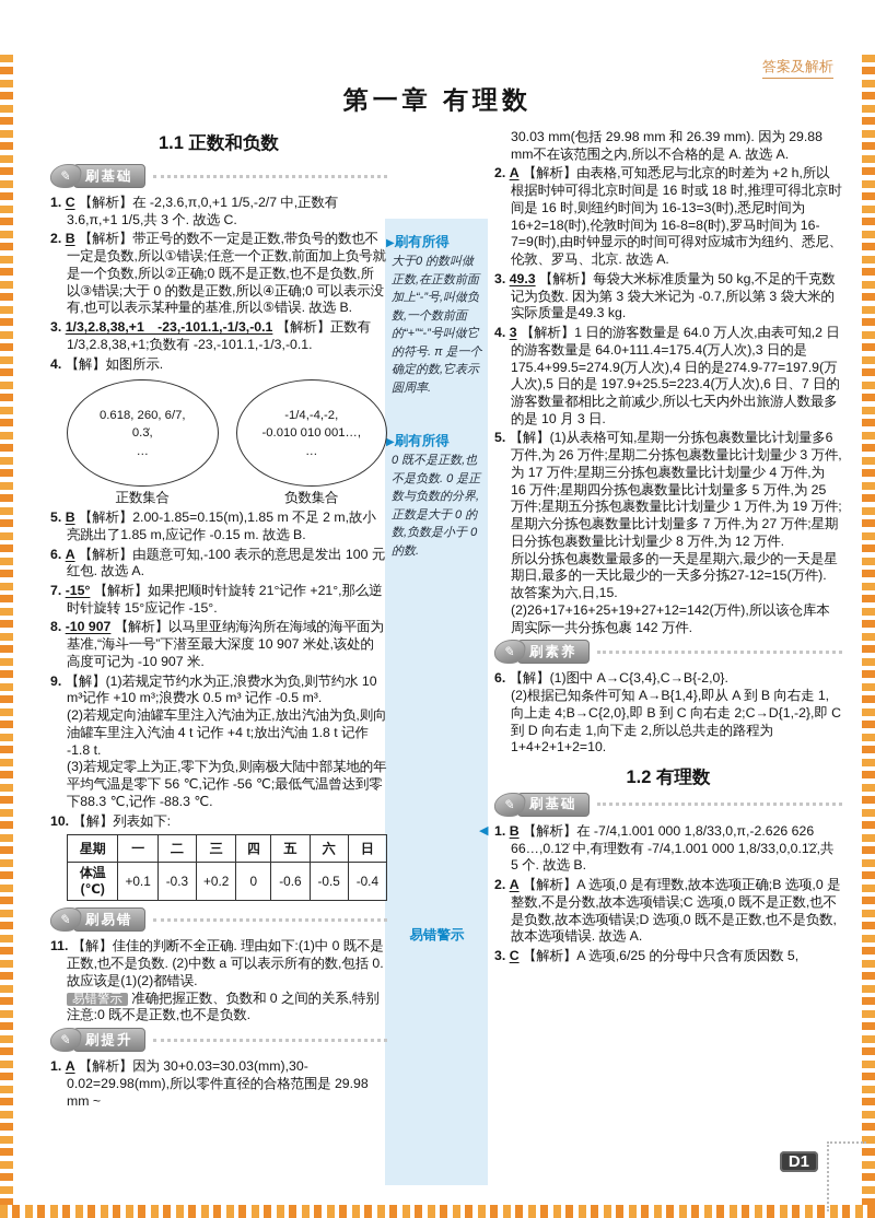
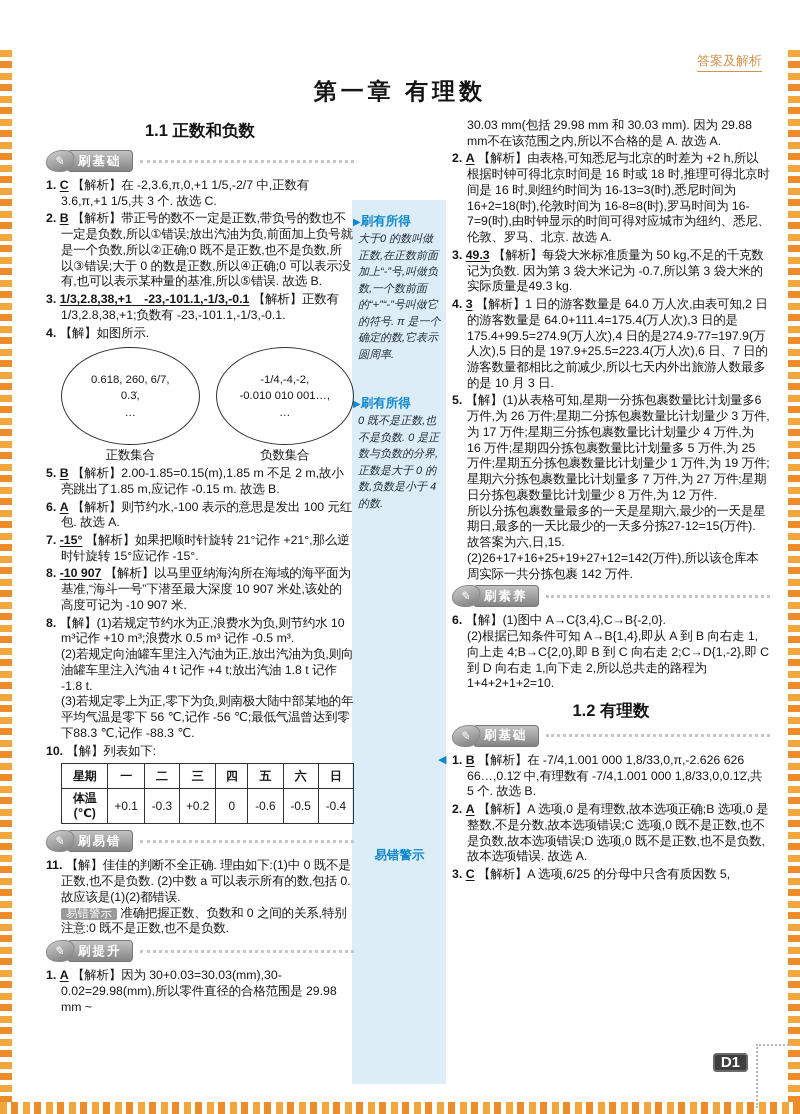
  答案及解析
  第一章 有理数
  ▶刷有所得
  大于0 的数叫做正数,在正数前面加上“-”号,叫做负数,一个数前面的“+”“-”号叫做它的符号. π 是一个确定的数,它表示圆周率.
  ▶刷有所得
- 0 既不是正数,也不是负数. 0 是正数与负数的分界,正数是大于 0 的数,负数是小于 0 的数.
+ 0 既不是正数,也不是负数. 0 是正数与负数的分界,正数是大于 0 的数,负数是小于 4 的数.
  易错警示
  1.1 正数和负数
  刷基础
  1. C 【解析】在 -2,3.6,π,0,+1 1/5,-2/7 中,正数有 3.6,π,+1 1/5,共 3 个. 故选 C.
- 2. B 【解析】带正号的数不一定是正数,带负号的数也不一定是负数,所以①错误;任意一个正数,前面加上负号就是一个负数,所以②正确;0 既不是正数,也不是负数,所以③错误;大于 0 的数是正数,所以④正确;0 可以表示没有,也可以表示某种量的基准,所以⑤错误. 故选 B.
+ 2. B 【解析】带正号的数不一定是正数,带负号的数也不一定是负数,所以①错误;放出汽油为负,前面加上负号就是一个负数,所以②正确;0 既不是正数,也不是负数,所以③错误;大于 0 的数是正数,所以④正确;0 可以表示没有,也可以表示某种量的基准,所以⑤错误. 故选 B.
  3. 1/3,2.8,38,+1 -23,-101.1,-1/3,-0.1 【解析】正数有 1/3,2.8,38,+1;负数有 -23,-101.1,-1/3,-0.1.
  4. 【解】如图所示.
  0.618, 260, 6/7,
  0.3̇,
  …
  正数集合
  -1/4,-4,-2,
  -0.010 010 001…,
  …
  负数集合
  5. B 【解析】2.00-1.85=0.15(m),1.85 m 不足 2 m,故小亮跳出了1.85 m,应记作 -0.15 m. 故选 B.
- 6. A 【解析】由题意可知,-100 表示的意思是发出 100 元红包. 故选 A.
+ 6. A 【解析】则节约水,-100 表示的意思是发出 100 元红包. 故选 A.
  7. -15° 【解析】如果把顺时针旋转 21°记作 +21°,那么逆时针旋转 15°应记作 -15°.
  8. -10 907 【解析】以马里亚纳海沟所在海域的海平面为基准,“海斗一号”下潜至最大深度 10 907 米处,该处的高度可记为 -10 907 米.
- 9. 【解】(1)若规定节约水为正,浪费水为负,则节约水 10 m³记作 +10 m³;浪费水 0.5 m³ 记作 -0.5 m³.
+ 8. 【解】(1)若规定节约水为正,浪费水为负,则节约水 10 m³记作 +10 m³;浪费水 0.5 m³ 记作 -0.5 m³.
  (2)若规定向油罐车里注入汽油为正,放出汽油为负,则向油罐车里注入汽油 4 t 记作 +4 t;放出汽油 1.8 t 记作 -1.8 t.
  (3)若规定零上为正,零下为负,则南极大陆中部某地的年平均气温是零下 56 ℃,记作 -56 ℃;最低气温曾达到零下88.3 ℃,记作 -88.3 ℃.
  10. 【解】列表如下:
  星期	一	二	三	四	五	六	日
  体温(℃)	+0.1	-0.3	+0.2	0	-0.6	-0.5	-0.4
  刷易错
  11. 【解】佳佳的判断不全正确. 理由如下:(1)中 0 既不是正数,也不是负数. (2)中数 a 可以表示所有的数,包括 0. 故应该是(1)(2)都错误.
  易错警示 准确把握正数、负数和 0 之间的关系,特别注意:0 既不是正数,也不是负数.
  刷提升
  1. A 【解析】因为 30+0.03=30.03(mm),30-0.02=29.98(mm),所以零件直径的合格范围是 29.98 mm ~
- 30.03 mm(包括 29.98 mm 和 26.39 mm). 因为 29.88 mm不在该范围之内,所以不合格的是 A. 故选 A.
+ 30.03 mm(包括 29.98 mm 和 30.03 mm). 因为 29.88 mm不在该范围之内,所以不合格的是 A. 故选 A.
  2. A 【解析】由表格,可知悉尼与北京的时差为 +2 h,所以根据时钟可得北京时间是 16 时或 18 时,推理可得北京时间是 16 时,则纽约时间为 16-13=3(时),悉尼时间为 16+2=18(时),伦敦时间为 16-8=8(时),罗马时间为 16-7=9(时),由时钟显示的时间可得对应城市为纽约、悉尼、伦敦、罗马、北京. 故选 A.
  3. 49.3 【解析】每袋大米标准质量为 50 kg,不足的千克数记为负数. 因为第 3 袋大米记为 -0.7,所以第 3 袋大米的实际质量是49.3 kg.
  4. 3 【解析】1 日的游客数量是 64.0 万人次,由表可知,2 日的游客数量是 64.0+111.4=175.4(万人次),3 日的是 175.4+99.5=274.9(万人次),4 日的是274.9-77=197.9(万人次),5 日的是 197.9+25.5=223.4(万人次),6 日、7 日的游客数量都相比之前减少,所以七天内外出旅游人数最多的是 10 月 3 日.
  5. 【解】(1)从表格可知,星期一分拣包裹数量比计划量多6 万件,为 26 万件;星期二分拣包裹数量比计划量少 3 万件,为 17 万件;星期三分拣包裹数量比计划量少 4 万件,为 16 万件;星期四分拣包裹数量比计划量多 5 万件,为 25 万件;星期五分拣包裹数量比计划量少 1 万件,为 19 万件;星期六分拣包裹数量比计划量多 7 万件,为 27 万件;星期日分拣包裹数量比计划量少 8 万件,为 12 万件.
  所以分拣包裹数量最多的一天是星期六,最少的一天是星期日,最多的一天比最少的一天多分拣27-12=15(万件). 故答案为六,日,15.
  (2)26+17+16+25+19+27+12=142(万件),所以该仓库本周实际一共分拣包裹 142 万件.
  刷素养
  6. 【解】(1)图中 A→C{3,4},C→B{-2,0}.
  (2)根据已知条件可知 A→B{1,4},即从 A 到 B 向右走 1,向上走 4;B→C{2,0},即 B 到 C 向右走 2;C→D{1,-2},即 C 到 D 向右走 1,向下走 2,所以总共走的路程为 1+4+2+1+2=10.
  1.2 有理数
  刷基础
  ◀
  1. B 【解析】在 -7/4,1.001 000 1,8/33,0,π,-2.626 626 66…,0.1̇2̇ 中,有理数有 -7/4,1.001 000 1,8/33,0,0.1̇2̇,共 5 个. 故选 B.
  2. A 【解析】A 选项,0 是有理数,故本选项正确;B 选项,0 是整数,不是分数,故本选项错误;C 选项,0 既不是正数,也不是负数,故本选项错误;D 选项,0 既不是正数,也不是负数,故本选项错误. 故选 A.
  3. C 【解析】A 选项,6/25 的分母中只含有质因数 5,
  D1
